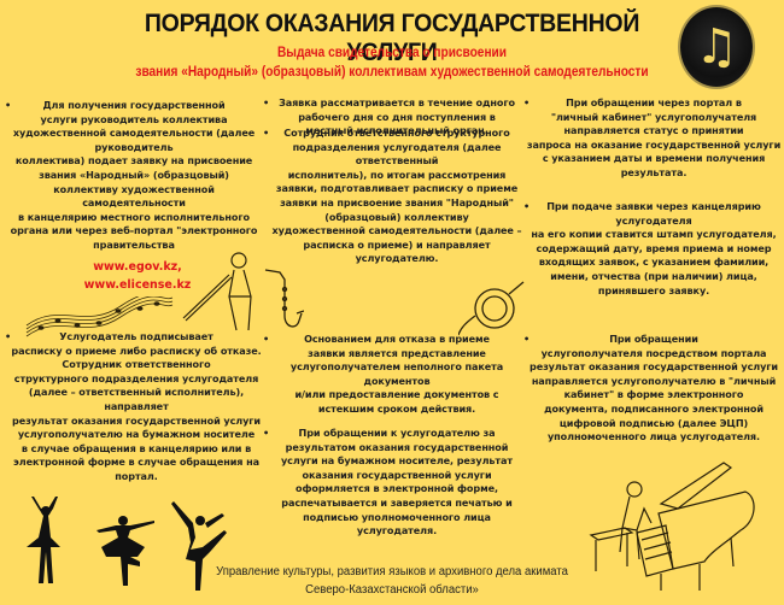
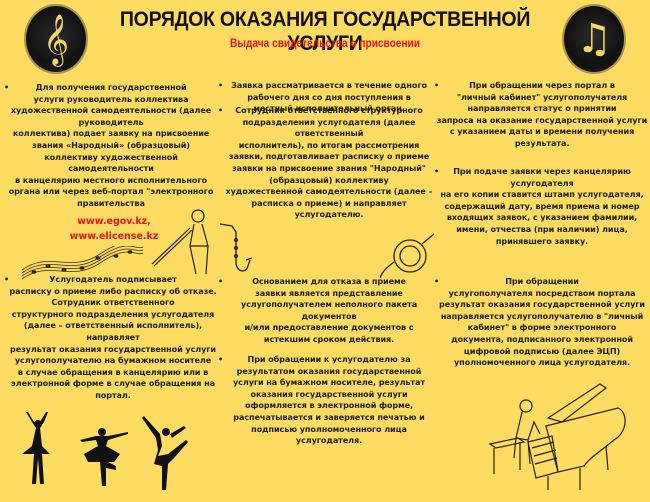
+ 𝄞
  ПОРЯДОК ОКАЗАНИЯ ГОСУДАРСТВЕННОЙ УСЛУГИ
  Выдача свидетельства о присвоении
- звания «Народный» (образцовый) коллективам художественной самодеятельности
  ♫
  •
  Для получения государственной
  услуги руководитель коллектива
  художественной самодеятельности (далее
  руководитель
  коллектива) подает заявку на присвоение
  звания «Народный» (образцовый)
  коллективу художественной
  самодеятельности
  в канцелярию местного исполнительного
  органа или через веб-портал "электронного
  правительства
  www.egov.kz,
  www.elicense.kz
  •
  Услугодатель подписывает
  расписку о приеме либо расписку об отказе.
  Сотрудник ответственного
  структурного подразделения услугодателя
  (далее – ответственный исполнитель),
  направляет
  результат оказания государственной услуги
  услугополучателю на бумажном носителе
  в случае обращения в канцелярию или в
  электронной форме в случае обращения на
  портал.
  •
  Заявка рассматривается в течение одного
  рабочего дня со дня поступления в
  местный исполнительный орган.
  •
  Сотрудник ответственного структурного
  подразделения услугодателя (далее
  ответственный
  исполнитель), по итогам рассмотрения
  заявки, подготавливает расписку о приеме
  заявки на присвоение звания "Народный"
  (образцовый) коллективу
  художественной самодеятельности (далее –
  расписка о приеме) и направляет
  услугодателю.
  •
  Основанием для отказа в приеме
  заявки является представление
  услугополучателем неполного пакета
  документов
  и/или предоставление документов с
  истекшим сроком действия.
  •
  При обращении к услугодателю за
  результатом оказания государственной
  услуги на бумажном носителе, результат
  оказания государственной услуги
  оформляется в электронной форме,
  распечатывается и заверяется печатью и
  подписью уполномоченного лица
  услугодателя.
  •
  При обращении через портал в
  "личный кабинет" услугополучателя
  направляется статус о принятии
  запроса на оказание государственной услуги
  с указанием даты и времени получения
  результата.
  •
  При подаче заявки через канцелярию
  услугодателя
  на его копии ставится штамп услугодателя,
  содержащий дату, время приема и номер
  входящих заявок, с указанием фамилии,
  имени, отчества (при наличии) лица,
  принявшего заявку.
  •
  При обращении
  услугополучателя посредством портала
  результат оказания государственной услуги
  направляется услугополучателю в "личный
  кабинет" в форме электронного
  документа, подписанного электронной
  цифровой подписью (далее ЭЦП)
  уполномоченного лица услугодателя.
- Управление культуры, развития языков и архивного дела акимата
- Северо-Казахстанской области»
